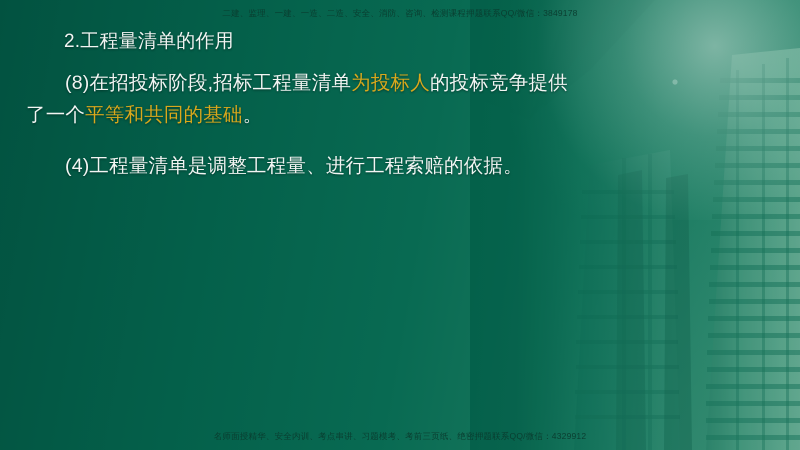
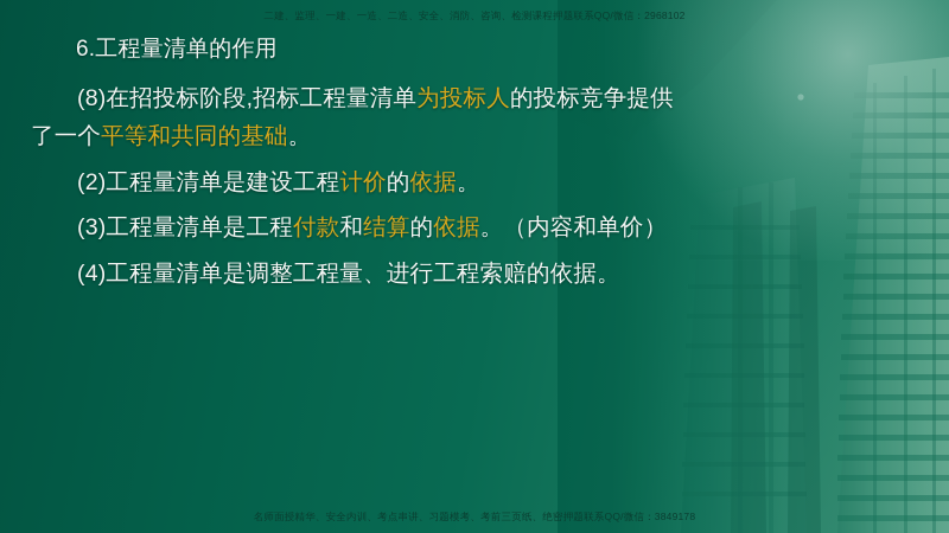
- 二建、监理、一建、一造、二造、安全、消防、咨询、检测课程押题联系QQ/微信：3849178
+ 二建、监理、一建、一造、二造、安全、消防、咨询、检测课程押题联系QQ/微信：2968102
- 2.工程量清单的作用
+ 6.工程量清单的作用
  (8)在招投标阶段,招标工程量清单为投标人的投标竞争提供了一个平等和共同的基础。
+ (2)工程量清单是建设工程计价的依据。
+ (3)工程量清单是工程付款和结算的依据。（内容和单价）
  (4)工程量清单是调整工程量、进行工程索赔的依据。
- 名师面授精华、安全内训、考点串讲、习题模考、考前三页纸、绝密押题联系QQ/微信：4329912
+ 名师面授精华、安全内训、考点串讲、习题模考、考前三页纸、绝密押题联系QQ/微信：3849178
